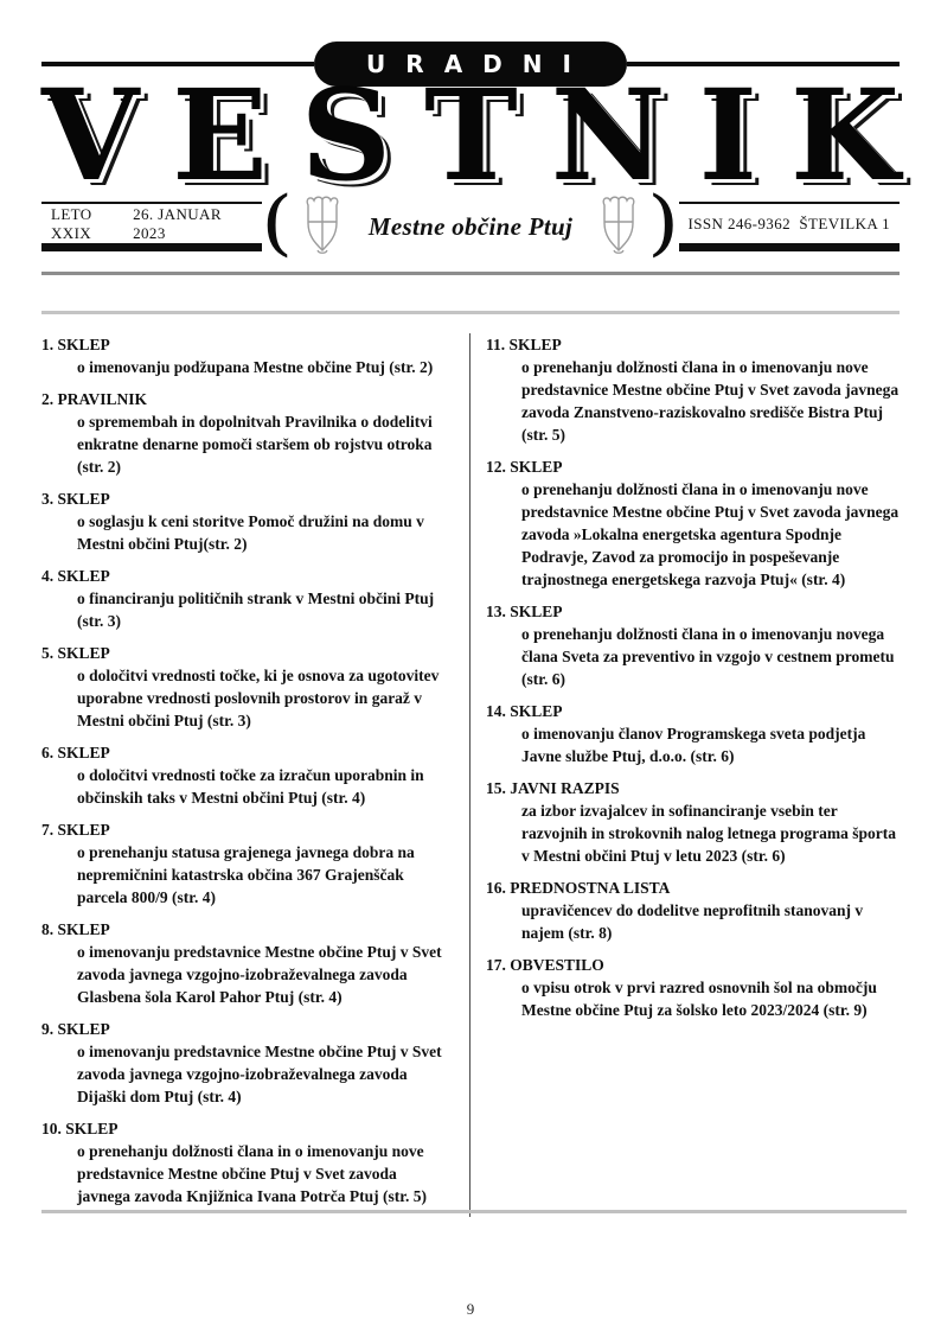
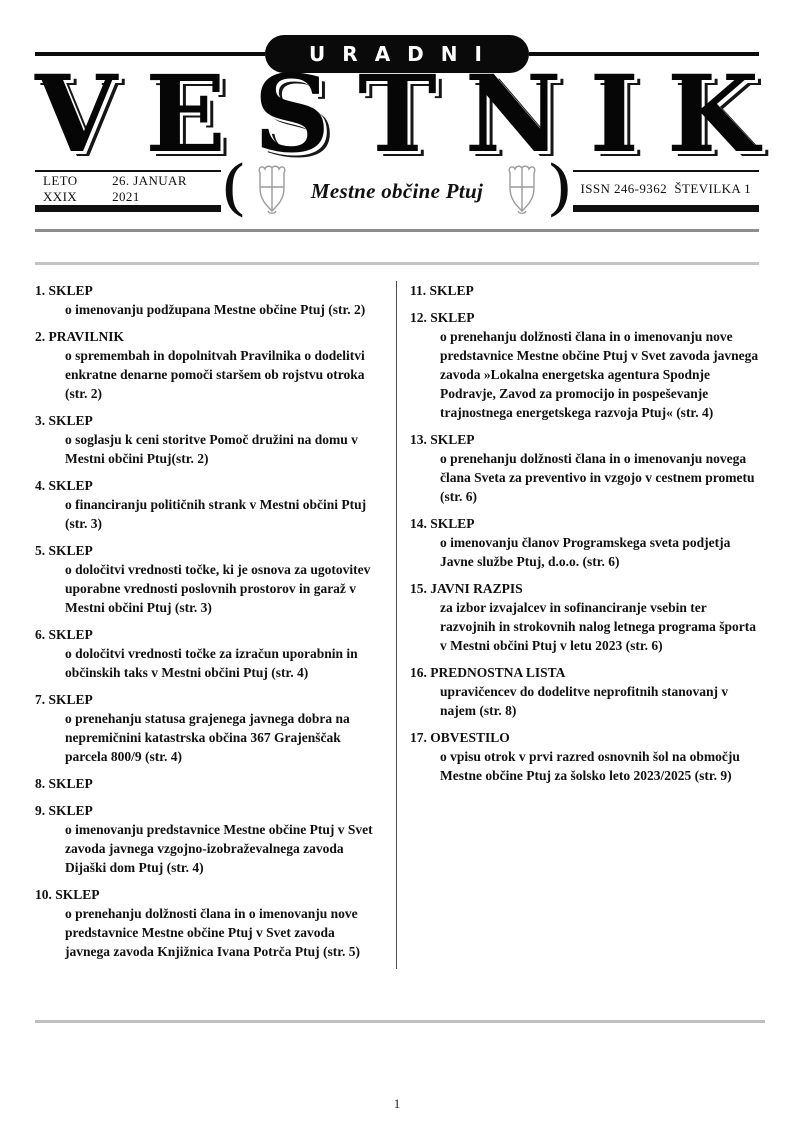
  URADNI
  V
  E
  S
  T
  N
  I
  K
  LETO XXIX
- 26. JANUAR 2023
+ 26. JANUAR 2021
  (
  Mestne občine Ptuj
  )
  ISSN 246-9362
  ŠTEVILKA 1
  1. SKLEP
  o imenovanju podžupana Mestne občine Ptuj (str. 2)
  2. PRAVILNIK
  o spremembah in dopolnitvah Pravilnika o dodelitvi enkratne denarne pomoči staršem ob rojstvu otroka (str. 2)
  3. SKLEP
  o soglasju k ceni storitve Pomoč družini na domu v Mestni občini Ptuj(str. 2)
  4. SKLEP
  o financiranju političnih strank v Mestni občini Ptuj (str. 3)
  5. SKLEP
  o določitvi vrednosti točke, ki je osnova za ugotovitev uporabne vrednosti poslovnih prostorov in garaž v Mestni občini Ptuj (str. 3)
  6. SKLEP
  o določitvi vrednosti točke za izračun uporabnin in občinskih taks v Mestni občini Ptuj (str. 4)
  7. SKLEP
  o prenehanju statusa grajenega javnega dobra na nepremičnini katastrska občina 367 Grajenščak parcela 800/9 (str. 4)
  8. SKLEP
- o imenovanju predstavnice Mestne občine Ptuj v Svet zavoda javnega vzgojno-izobraževalnega zavoda Glasbena šola Karol Pahor Ptuj (str. 4)
  9. SKLEP
  o imenovanju predstavnice Mestne občine Ptuj v Svet zavoda javnega vzgojno-izobraževalnega zavoda Dijaški dom Ptuj (str. 4)
  10. SKLEP
  o prenehanju dolžnosti člana in o imenovanju nove predstavnice Mestne občine Ptuj v Svet zavoda javnega zavoda Knjižnica Ivana Potrča Ptuj (str. 5)
  11. SKLEP
- o prenehanju dolžnosti člana in o imenovanju nove predstavnice Mestne občine Ptuj v Svet zavoda javnega zavoda Znanstveno-raziskovalno središče Bistra Ptuj (str. 5)
  12. SKLEP
  o prenehanju dolžnosti člana in o imenovanju nove predstavnice Mestne občine Ptuj v Svet zavoda javnega zavoda »Lokalna energetska agentura Spodnje Podravje, Zavod za promocijo in pospeševanje trajnostnega energetskega razvoja Ptuj« (str. 4)
  13. SKLEP
  o prenehanju dolžnosti člana in o imenovanju novega člana Sveta za preventivo in vzgojo v cestnem prometu (str. 6)
  14. SKLEP
  o imenovanju članov Programskega sveta podjetja Javne službe Ptuj, d.o.o. (str. 6)
  15. JAVNI RAZPIS
  za izbor izvajalcev in sofinanciranje vsebin ter razvojnih in strokovnih nalog letnega programa športa v Mestni občini Ptuj v letu 2023 (str. 6)
  16. PREDNOSTNA LISTA
  upravičencev do dodelitve neprofitnih stanovanj v najem (str. 8)
  17. OBVESTILO
- o vpisu otrok v prvi razred osnovnih šol na območju Mestne občine Ptuj za šolsko leto 2023/2024 (str. 9)
+ o vpisu otrok v prvi razred osnovnih šol na območju Mestne občine Ptuj za šolsko leto 2023/2025 (str. 9)
- 9
+ 1
